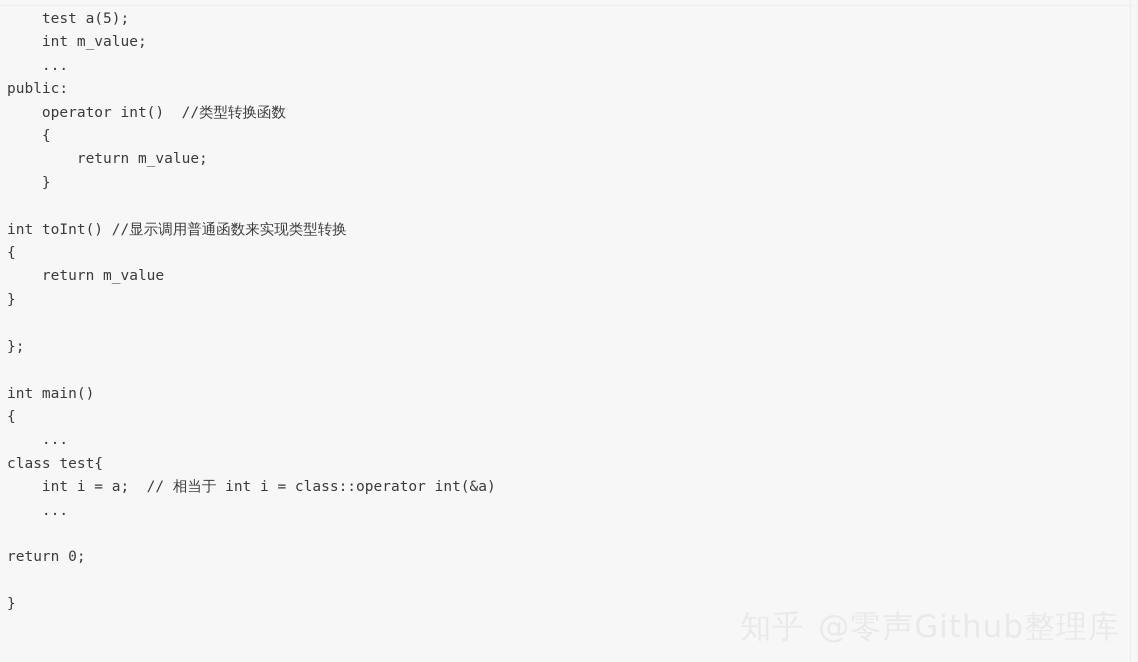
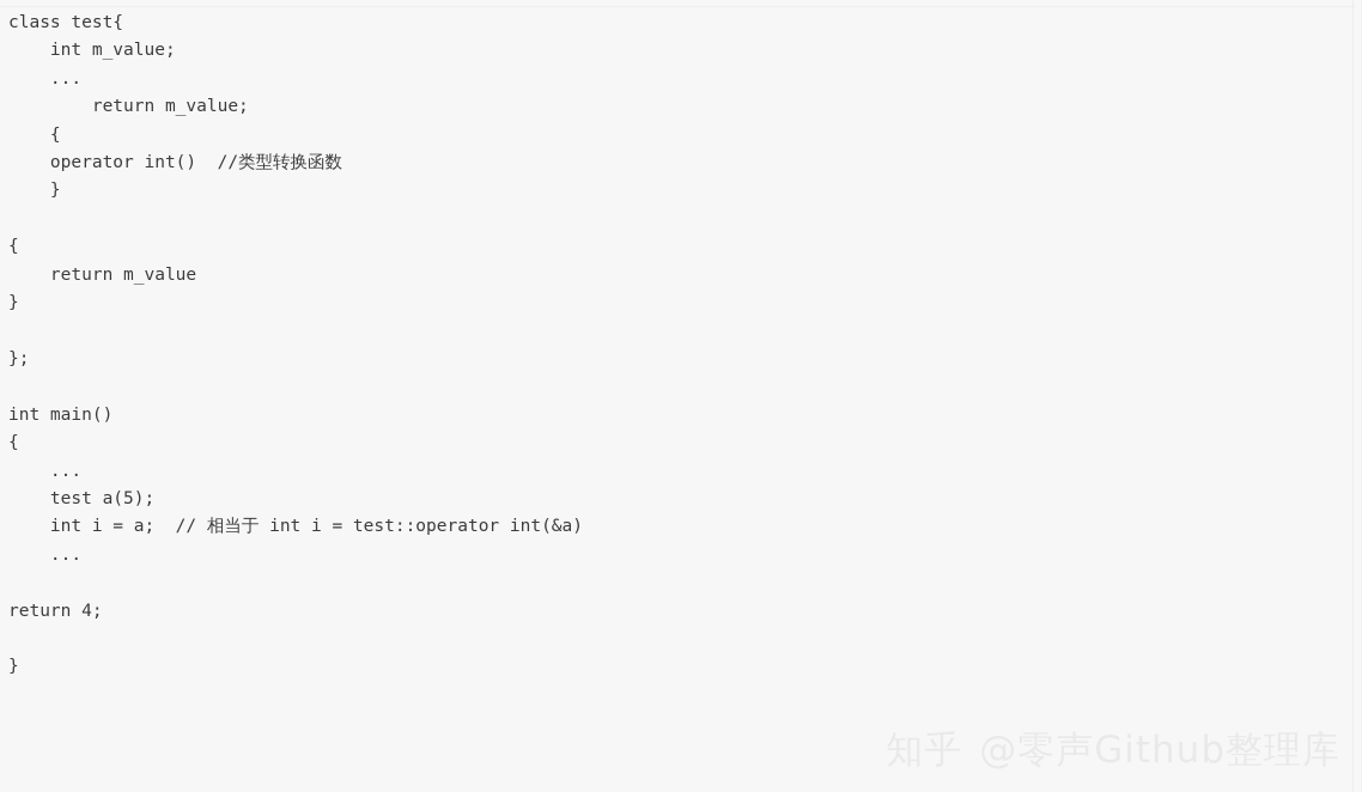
- test a(5);
+ class test{
  int m_value;
  ...
- public:
- operator int() //类型转换函数
+ return m_value;
  {
- return m_value;
+ operator int() //类型转换函数
  }
- int toInt() //显示调用普通函数来实现类型转换
  {
  return m_value
  }
  };
  int main()
  {
  ...
- class test{
+ test a(5);
- int i = a; // 相当于 int i = class::operator int(&a)
+ int i = a; // 相当于 int i = test::operator int(&a)
  ...
- return 0;
+ return 4;
  }
